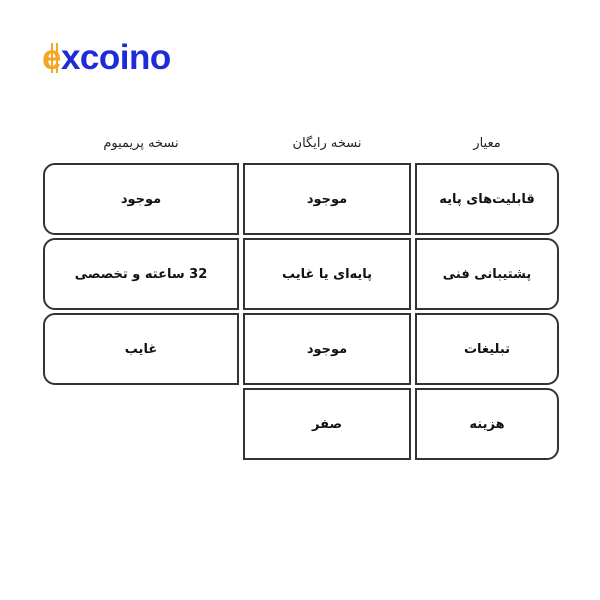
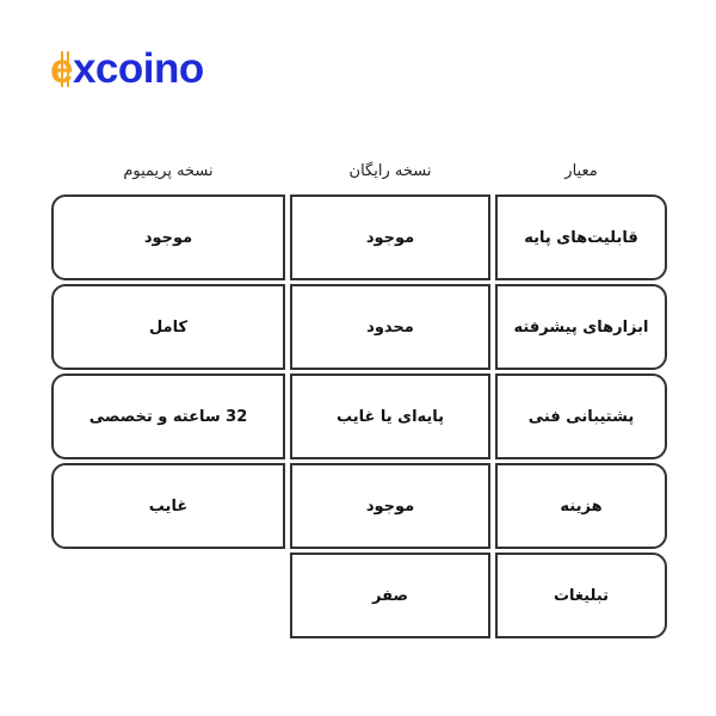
  excoino
  معیار
  نسخه رایگان
  نسخه پریمیوم
  قابلیت‌های پایه
  موجود
  موجود
+ ابزارهای پیشرفته
+ محدود
+ کامل
  پشتیبانی فنی
  پایه‌ای یا غایب
  32 ساعته و تخصصی
- تبلیغات
+ هزینه
  موجود
  غایب
- هزینه
+ تبلیغات
  صفر
